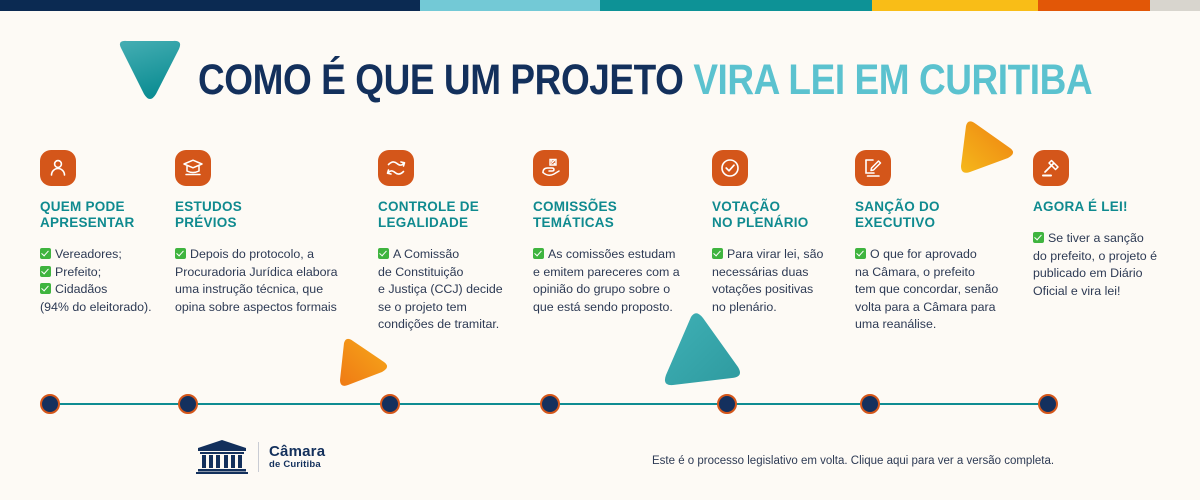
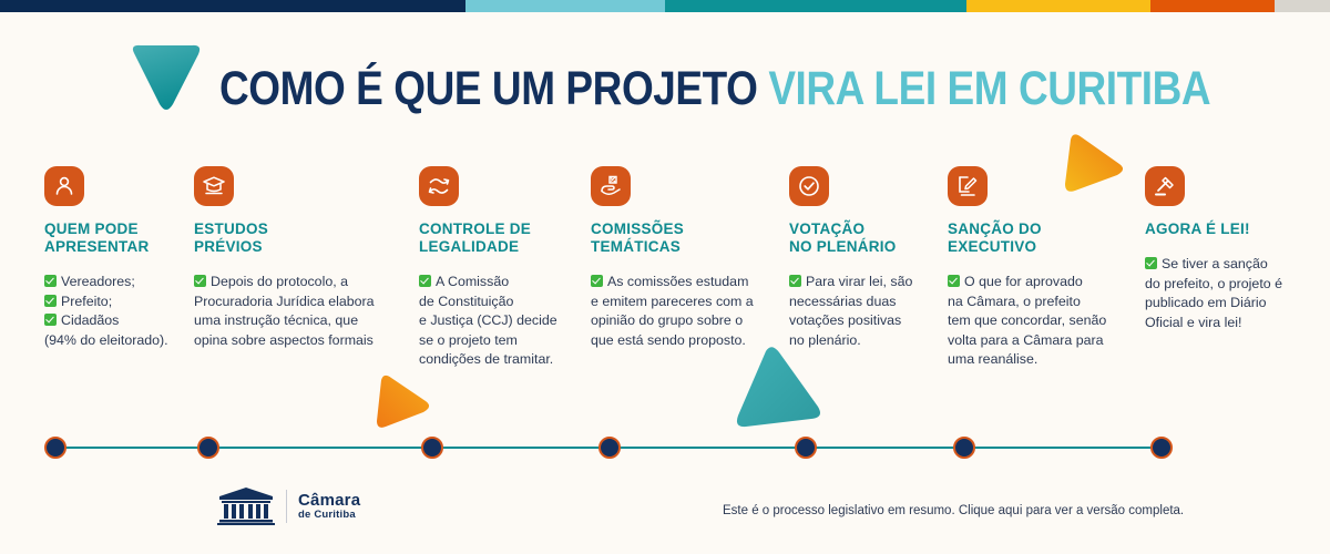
  COMO É QUE UM PROJETO VIRA LEI EM CURITIBA
  QUEM PODE
  APRESENTAR
  Vereadores;
  Prefeito;
  Cidadãos
  (94% do eleitorado).
  ESTUDOS
  PRÉVIOS
  Depois do protocolo, a
  Procuradoria Jurídica elabora
  uma instrução técnica, que
  opina sobre aspectos formais
  CONTROLE DE
  LEGALIDADE
  A Comissão
  de Constituição
  e Justiça (CCJ) decide
  se o projeto tem
  condições de tramitar.
  COMISSÕES
  TEMÁTICAS
  As comissões estudam
  e emitem pareceres com a
  opinião do grupo sobre o
  que está sendo proposto.
  VOTAÇÃO
  NO PLENÁRIO
  Para virar lei, são
  necessárias duas
  votações positivas
  no plenário.
  SANÇÃO DO
  EXECUTIVO
  O que for aprovado
  na Câmara, o prefeito
  tem que concordar, senão
  volta para a Câmara para
  uma reanálise.
  AGORA É LEI!
  Se tiver a sanção
  do prefeito, o projeto é
  publicado em Diário
  Oficial e vira lei!
  Câmara
  de Curitiba
- Este é o processo legislativo em volta. Clique aqui para ver a versão completa.
+ Este é o processo legislativo em resumo. Clique aqui para ver a versão completa.
